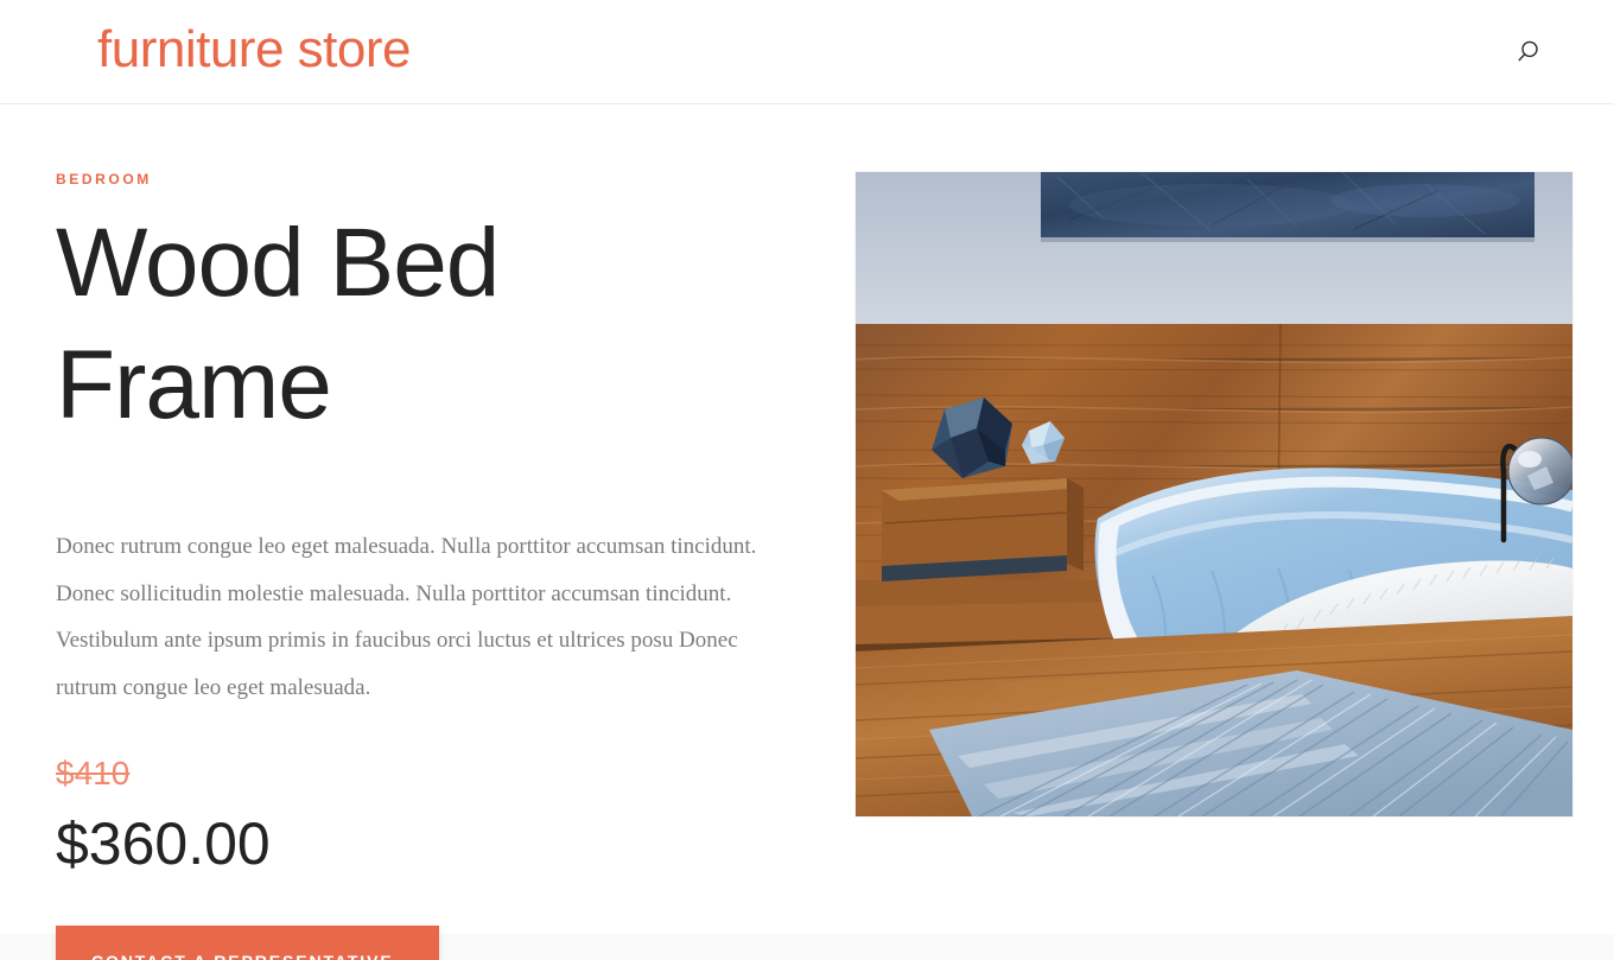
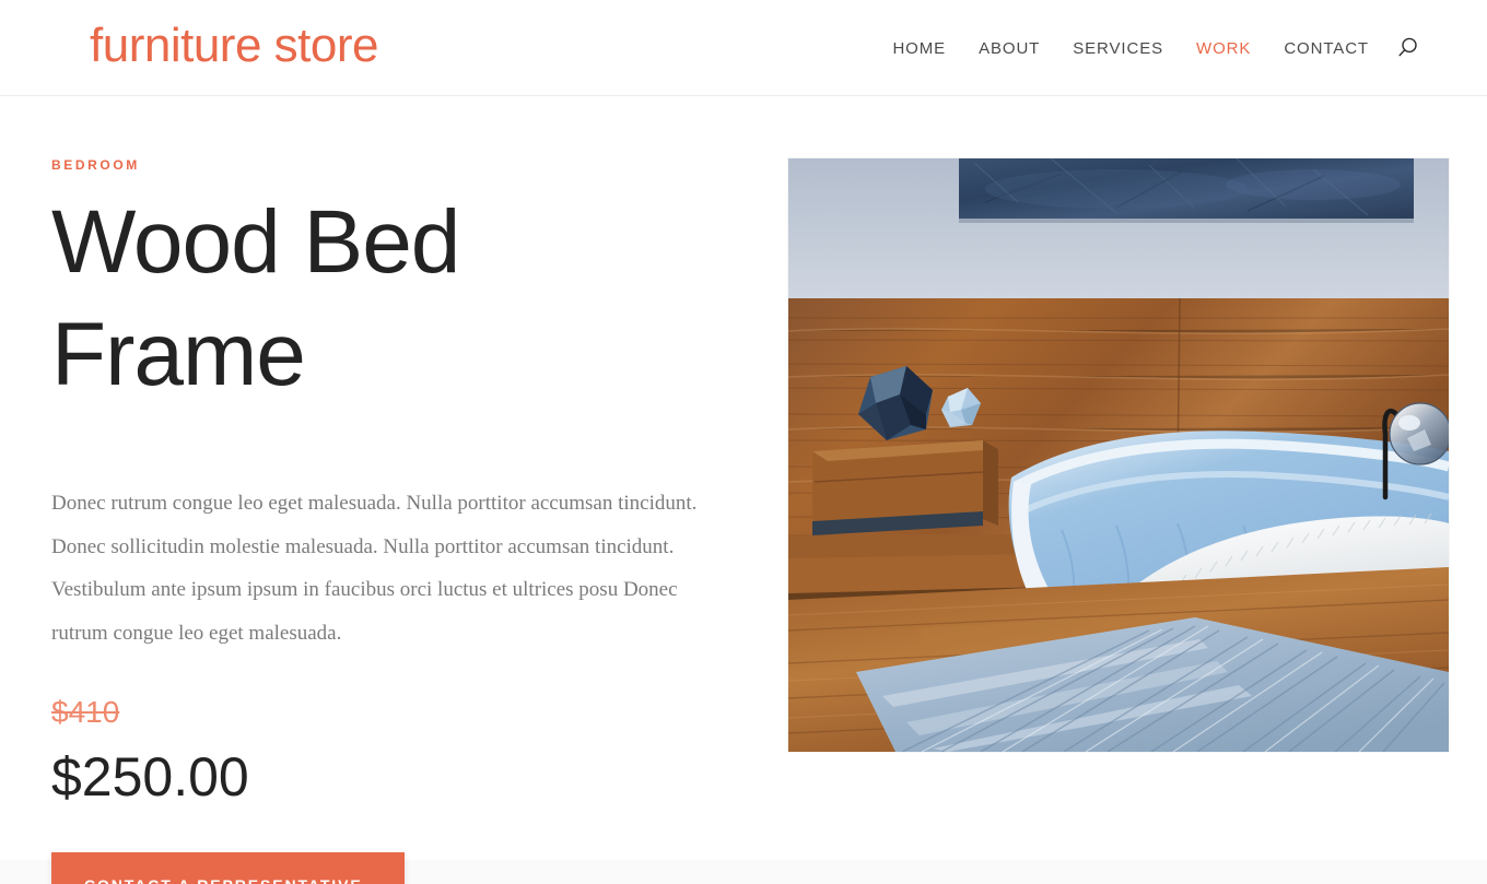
  furniture store
+ HOME
+ ABOUT
+ SERVICES
+ WORK
+ CONTACT
  BEDROOM
  Wood Bed Frame
- Donec rutrum congue leo eget malesuada. Nulla porttitor accumsan tincidunt. Donec sollicitudin molestie malesuada. Nulla porttitor accumsan tincidunt. Vestibulum ante ipsum primis in faucibus orci luctus et ultrices posu Donec rutrum congue leo eget malesuada.
+ Donec rutrum congue leo eget malesuada. Nulla porttitor accumsan tincidunt. Donec sollicitudin molestie malesuada. Nulla porttitor accumsan tincidunt. Vestibulum ante ipsum ipsum in faucibus orci luctus et ultrices posu Donec rutrum congue leo eget malesuada.
  $410
- $360.00
+ $250.00
